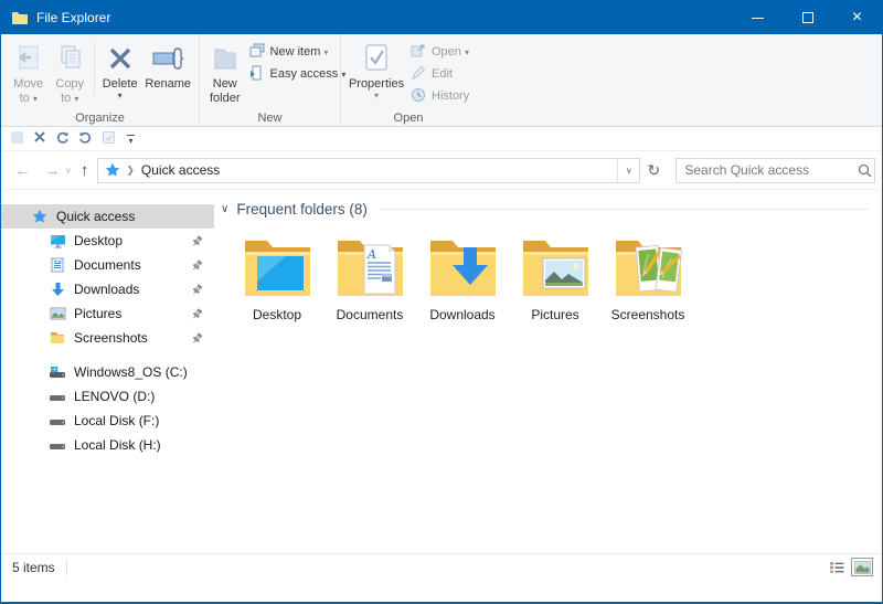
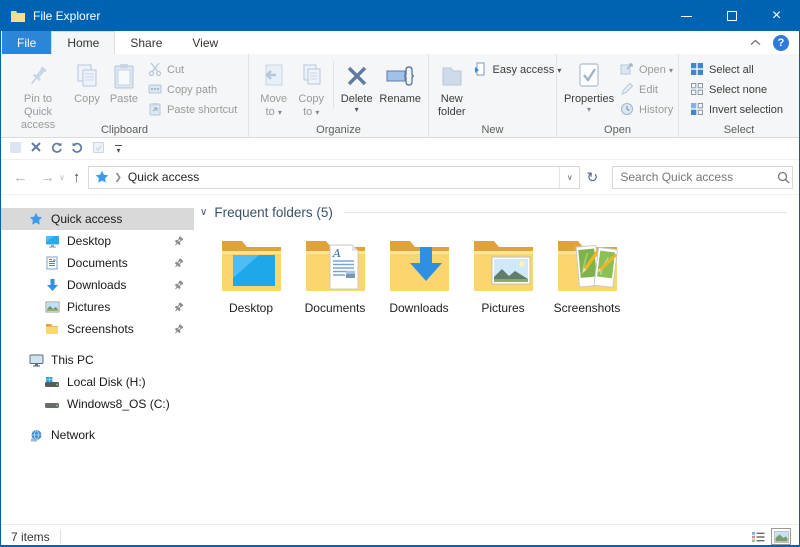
  File Explorer
  ×
+ File
+ Home
+ Share
+ View
+ ?
+ Pin to Quick access
+ Copy
+ Paste
+ Cut
+ Copy path
+ Paste shortcut
+ Clipboard
  Move to ▾
  Copy to ▾
  Delete
  ▾
  Rename
  Organize
  New folder
- New item ▾
  Easy access ▾
  New
  Properties
  ▾
  Open ▾
  Edit
  History
  Open
+ Select all
+ Select none
+ Invert selection
+ Select
  ▾
  ←
  →
  ∨
  ↑
  ❯
  Quick access
  ∨
  ↻
  Search Quick access
  Quick access
  Desktop
  Documents
  Downloads
  Pictures
  Screenshots
+ This PC
- Windows8_OS (C:)
+ Local Disk (H:)
- LENOVO (D:)
- Local Disk (F:)
- Local Disk (H:)
+ Windows8_OS (C:)
+ Network
  ∨
- Frequent folders (8)
+ Frequent folders (5)
  Desktop
  A
  Documents
  Downloads
  Pictures
  Screenshots
- 5 items
+ 7 items
